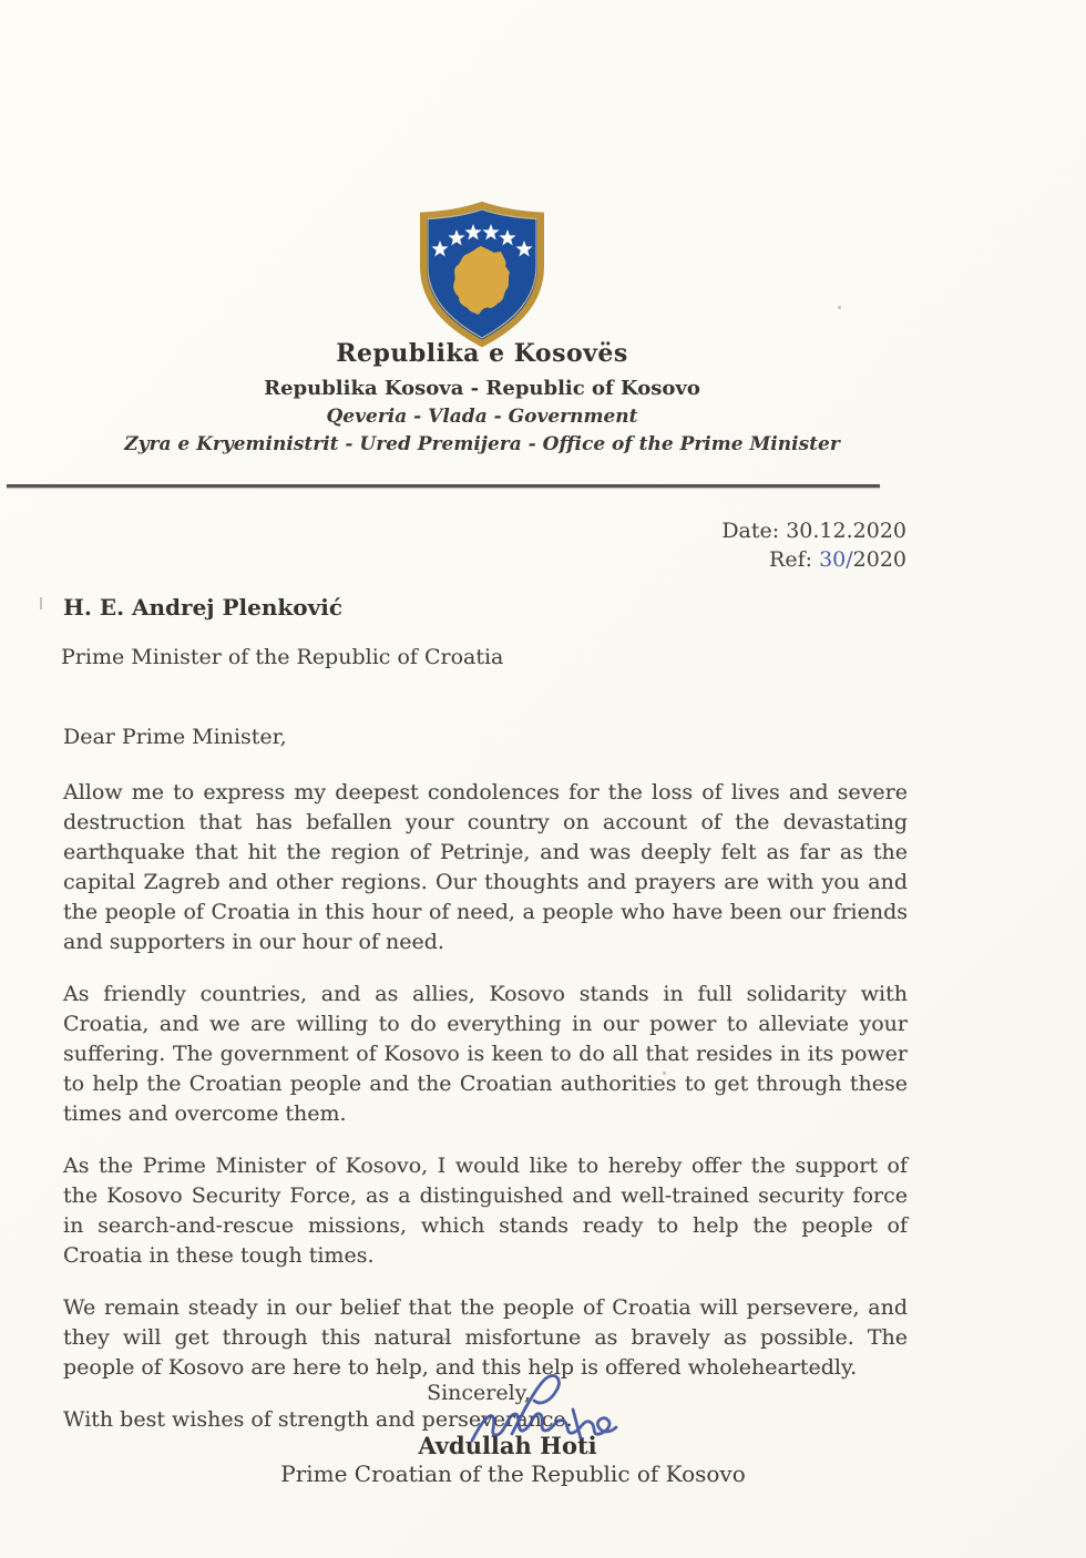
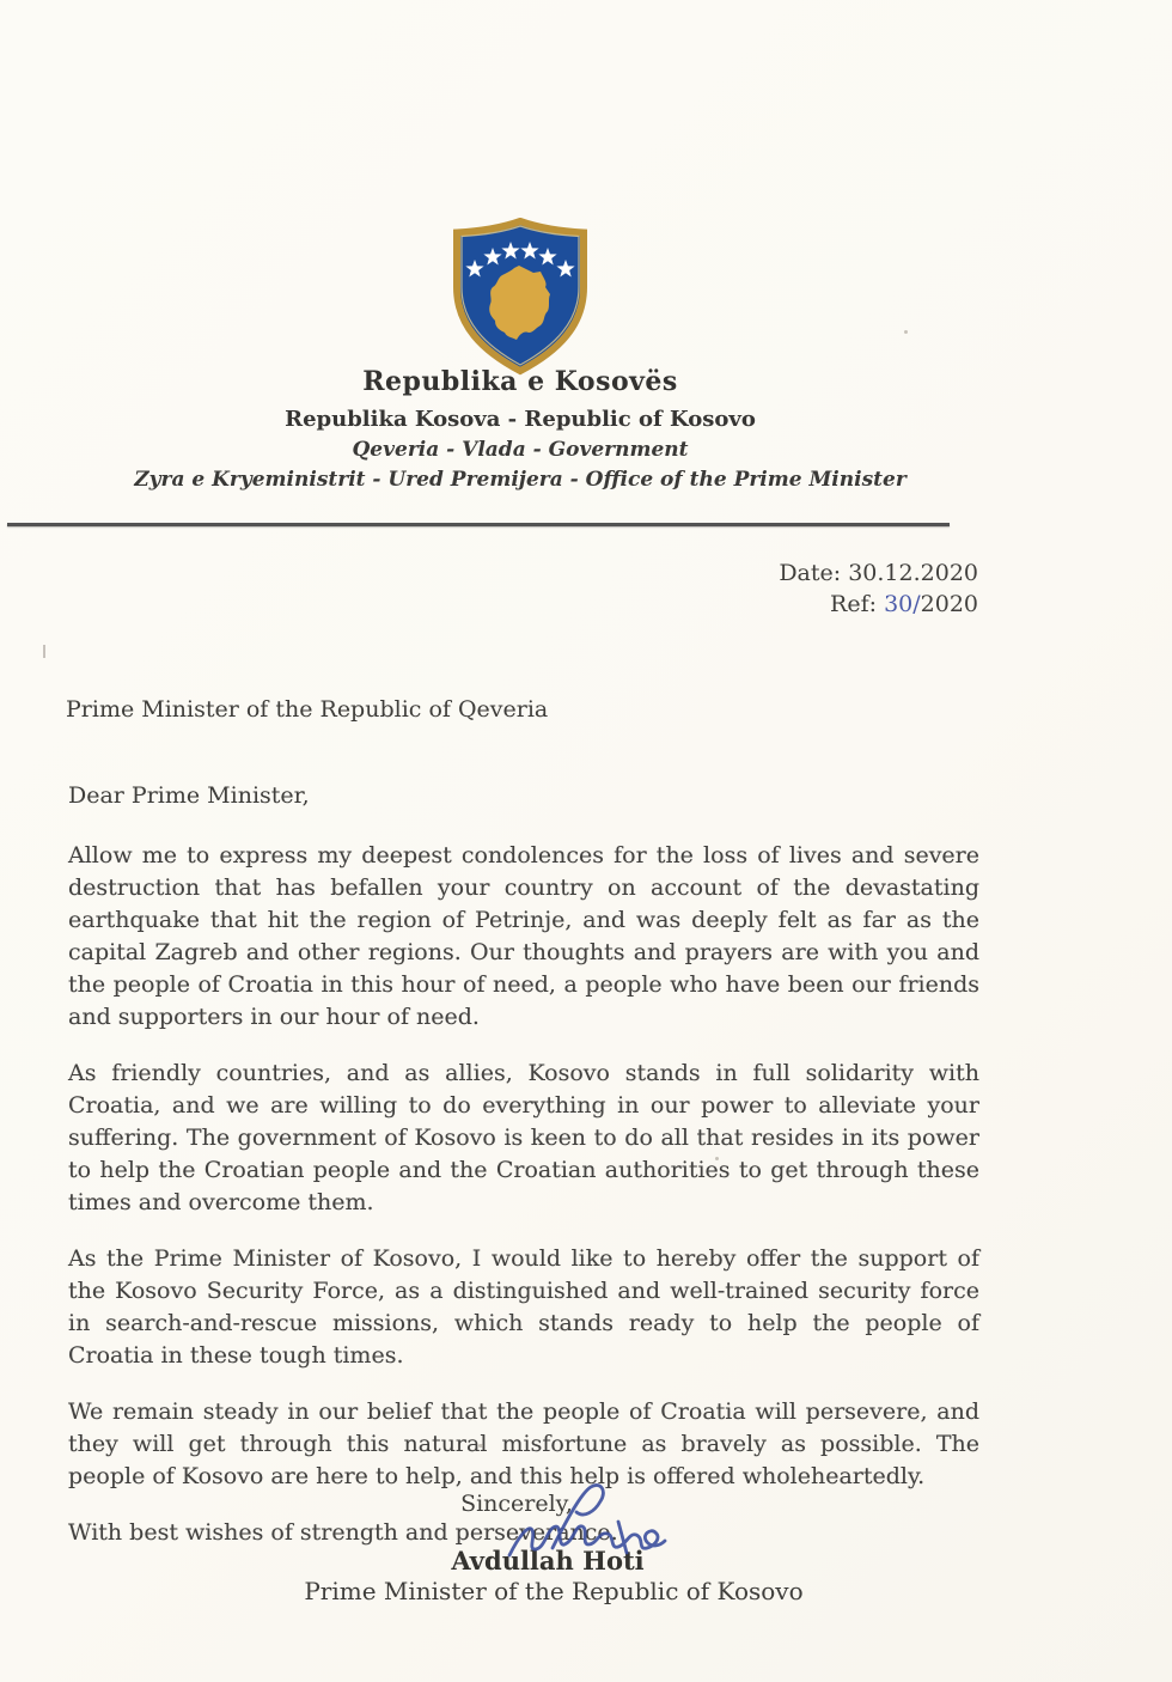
  Republika e Kosovës
  Republika Kosova - Republic of Kosovo
  Qeveria - Vlada - Government
  Zyra e Kryeministrit - Ured Premijera - Office of the Prime Minister
  Date: 30.12.2020
  Ref: 30/2020
- H. E. Andrej Plenković
- Prime Minister of the Republic of Croatia
+ Prime Minister of the Republic of Qeveria
  Dear Prime Minister,
  Allow me to express my deepest condolences for the loss of lives and severe destruction that has befallen your country on account of the devastating earthquake that hit the region of Petrinje, and was deeply felt as far as the capital Zagreb and other regions. Our thoughts and prayers are with you and the people of Croatia in this hour of need, a people who have been our friends and supporters in our hour of need.
  As friendly countries, and as allies, Kosovo stands in full solidarity with Croatia, and we are willing to do everything in our power to alleviate your suffering. The government of Kosovo is keen to do all that resides in its power to help the Croatian people and the Croatian authorities to get through these times and overcome them.
  As the Prime Minister of Kosovo, I would like to hereby offer the support of the Kosovo Security Force, as a distinguished and well-trained security force in search-and-rescue missions, which stands ready to help the people of Croatia in these tough times.
  We remain steady in our belief that the people of Croatia will persevere, and they will get through this natural misfortune as bravely as possible. The people of Kosovo are here to help, and this help is offered wholeheartedly.
  With best wishes of strength and perseeanc.
  Sincerely,
  Avdullah Hoti
- Prime Croatian of the Republic of Kosovo
+ Prime Minister of the Republic of Kosovo
